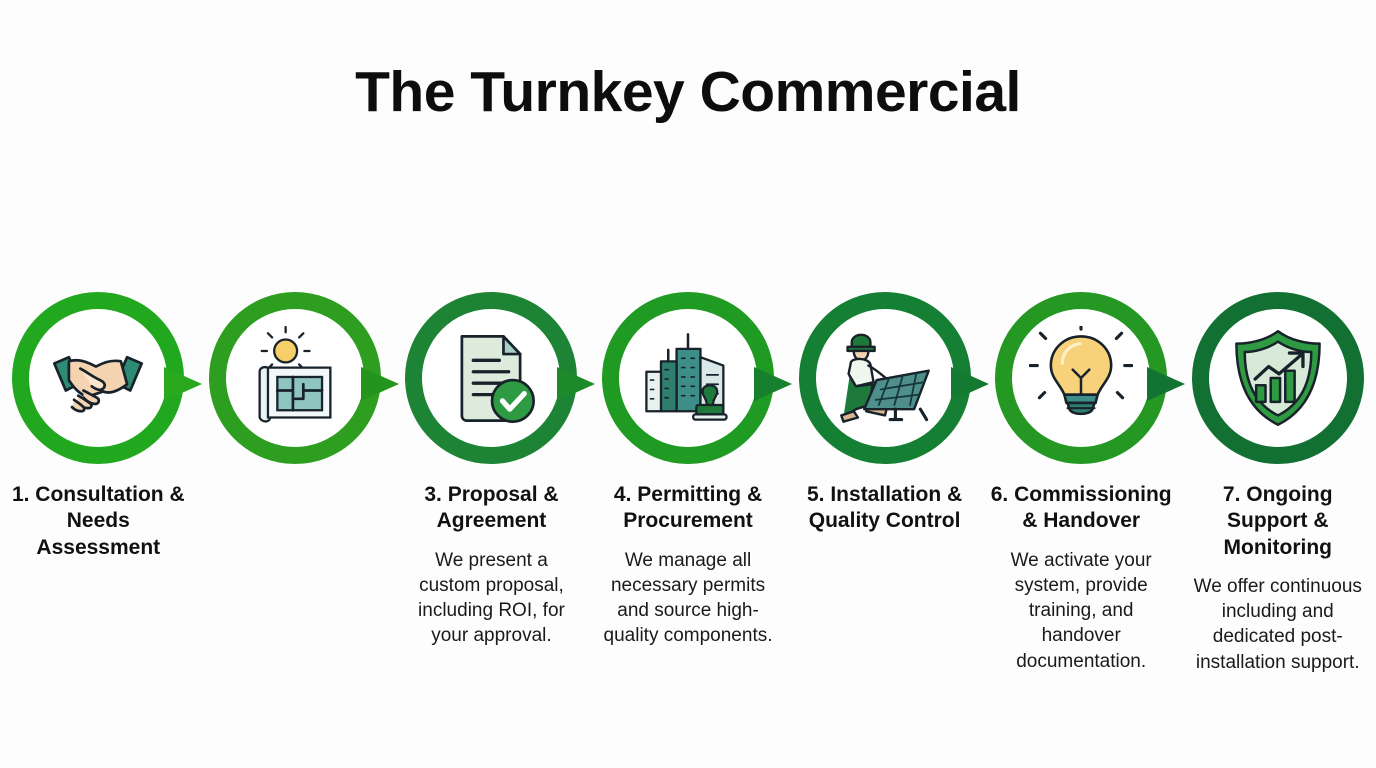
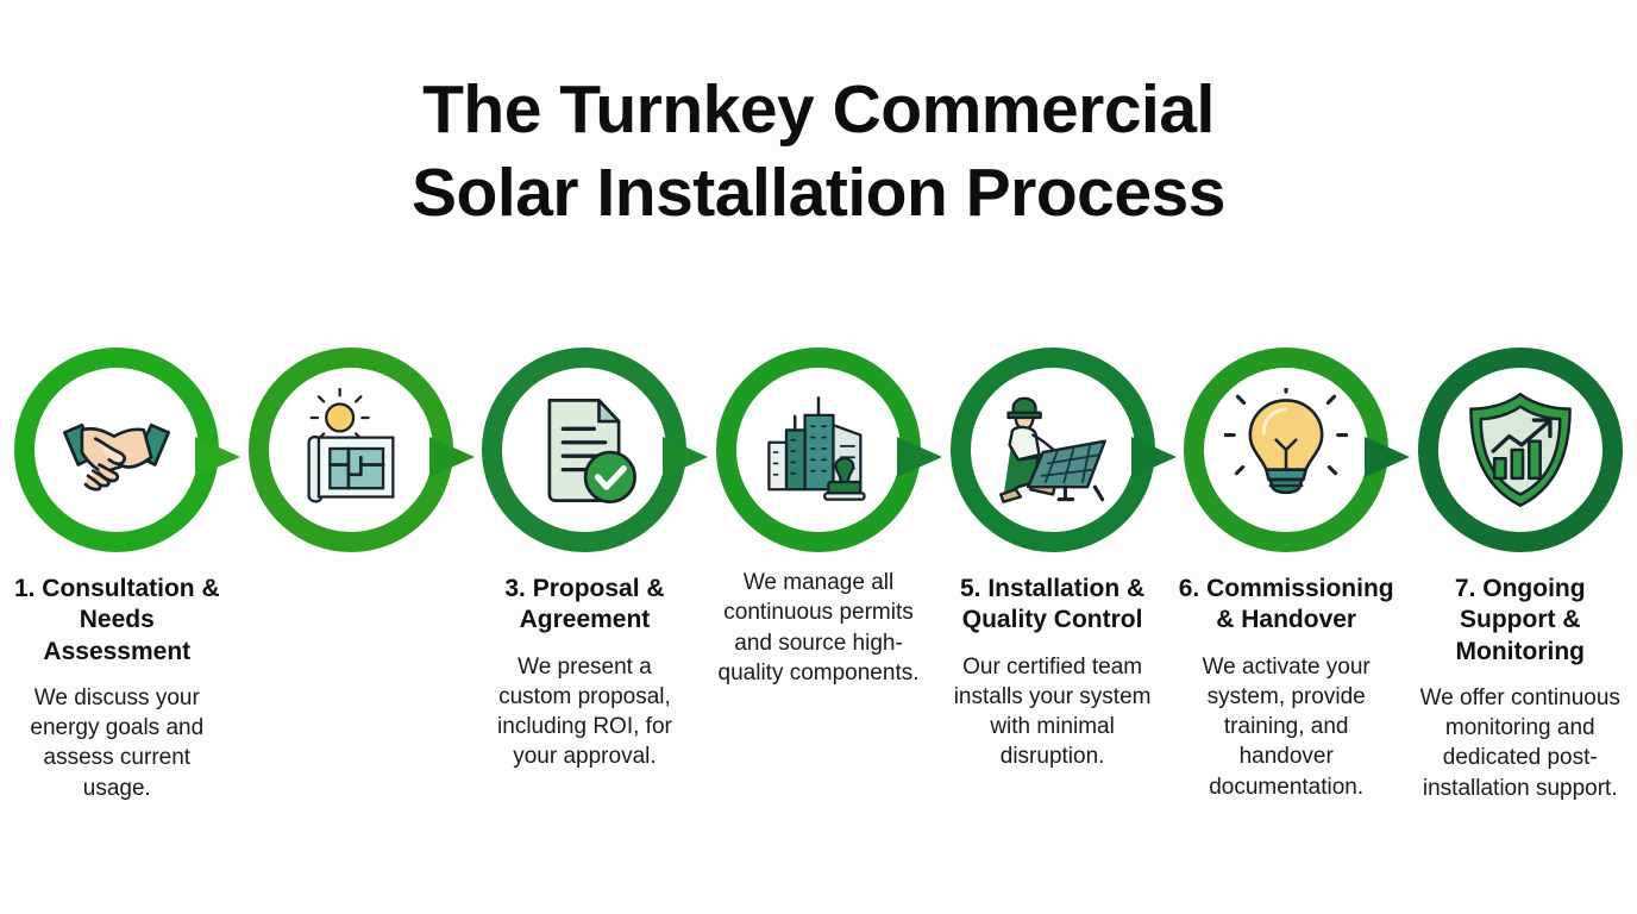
  The Turnkey Commercial
+ Solar Installation Process
  1. Consultation &
  Needs Assessment
+ We discuss your energy goals and assess current usage.
  3. Proposal &
  Agreement
  We present a custom proposal, including ROI, for your approval.
- 4. Permitting &
- Procurement
- We manage all necessary permits and source high-quality components.
+ We manage all continuous permits and source high-quality components.
  5. Installation &
  Quality Control
+ Our certified team installs your system with minimal disruption.
  6. Commissioning
  & Handover
  We activate your system, provide training, and handover documentation.
  7. Ongoing
  Support & Monitoring
- We offer continuous including and dedicated post-installation support.
+ We offer continuous monitoring and dedicated post-installation support.
